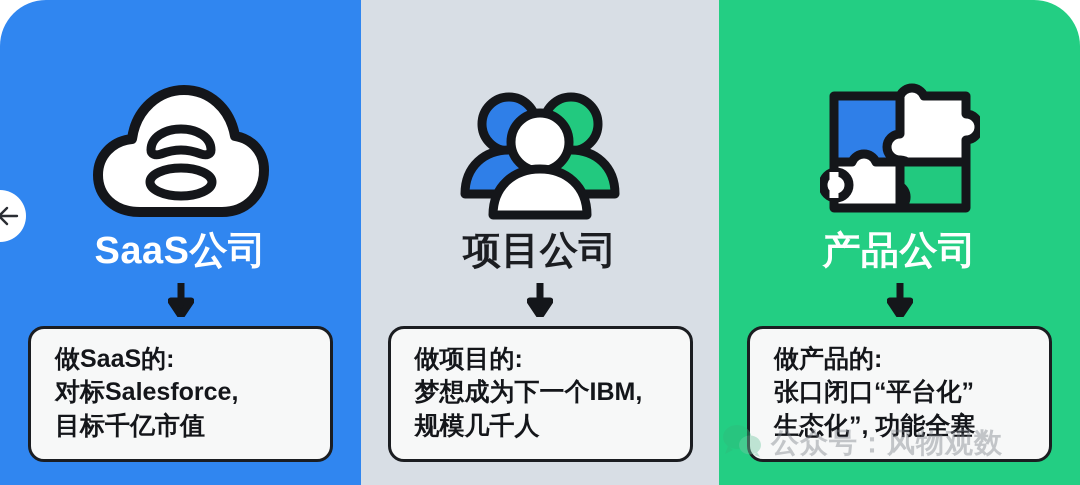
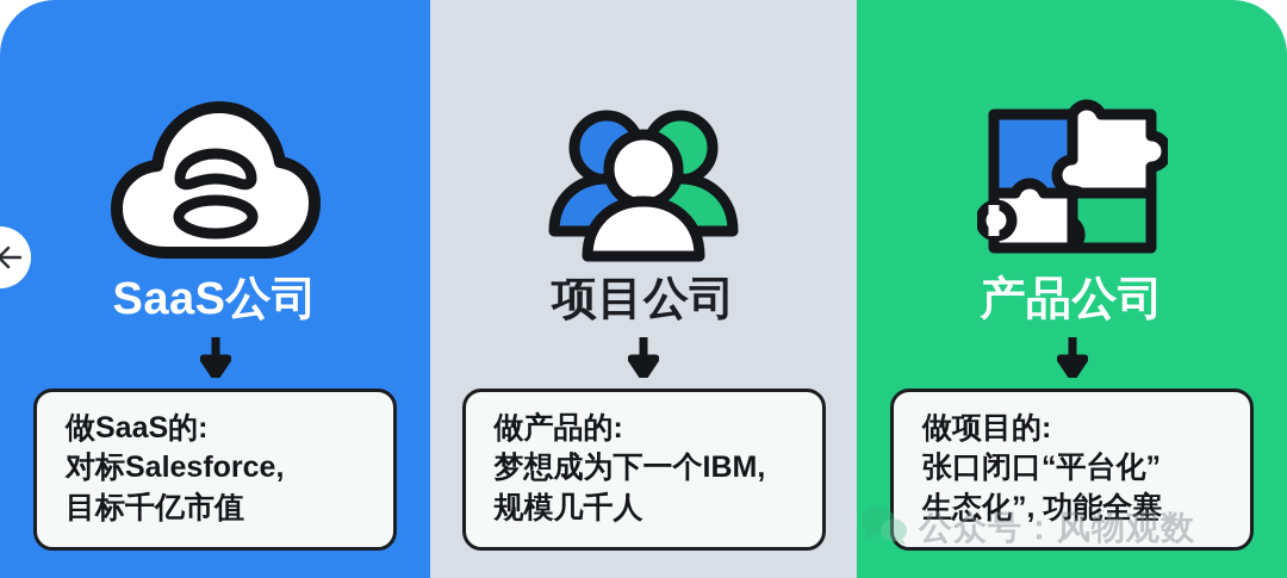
  SaaS公司
  做SaaS的:
  对标Salesforce,
  目标千亿市值
  项目公司
- 做项目的:
+ 做产品的:
  梦想成为下一个IBM,
  规模几千人
  产品公司
- 做产品的:
+ 做项目的:
  张口闭口“平台化”
  生态化”, 功能全塞
  公众号：风物观数
